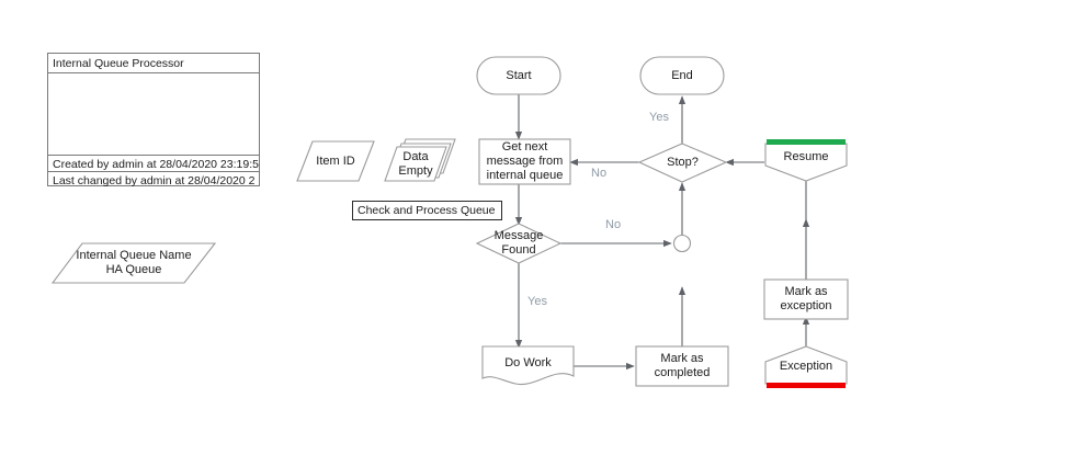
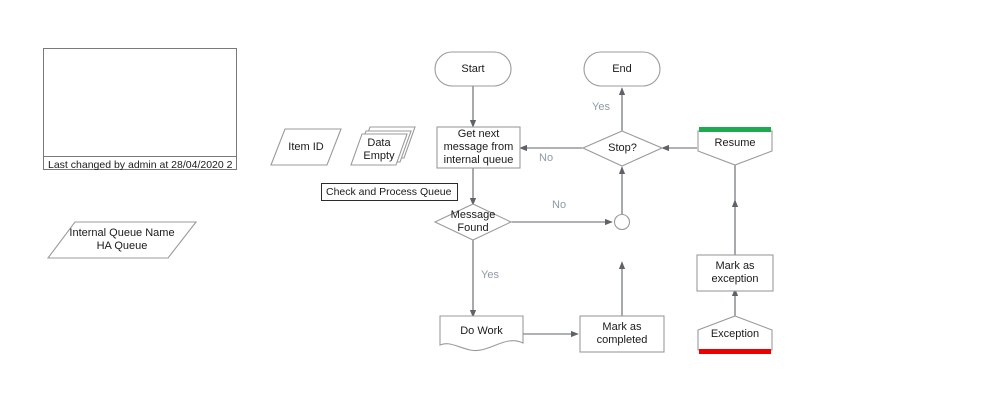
- Internal Queue Processor
- Created by admin at 28/04/2020 23:19:5
  Last changed by admin at 28/04/2020 2
  Check and Process Queue
  Internal Queue Name
  HA Queue
  Item ID
  Data
  Empty
  Start
  End
  Get next
  message from
  internal queue
  Stop?
  Resume
  Message
  Found
  Do Work
  Mark as
  completed
  Mark as
  exception
  Exception
  Yes
  No
  No
  Yes
